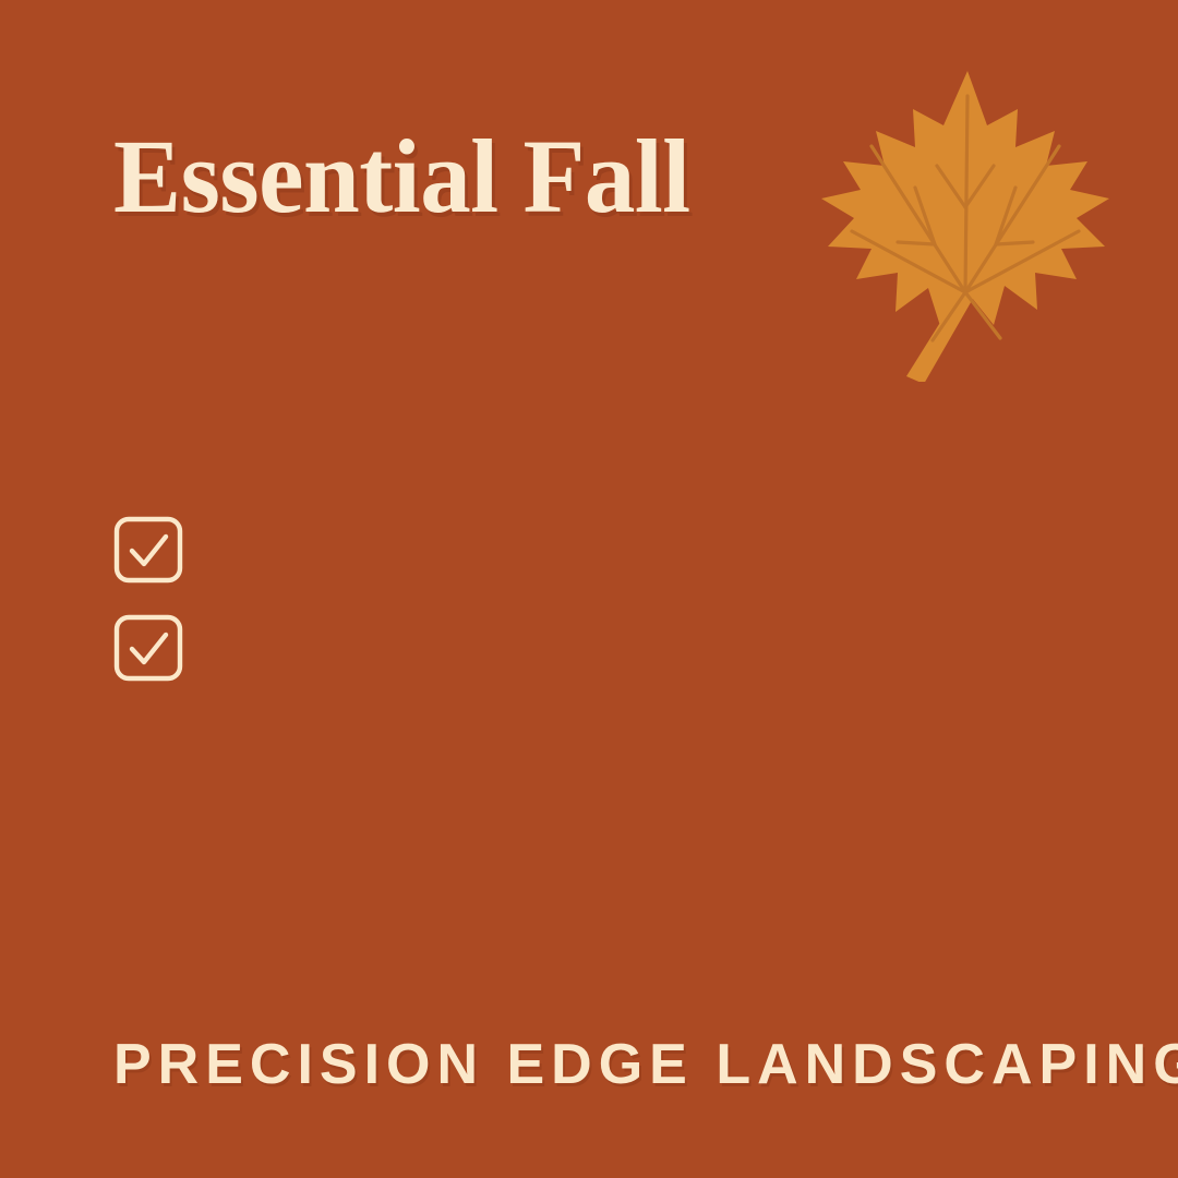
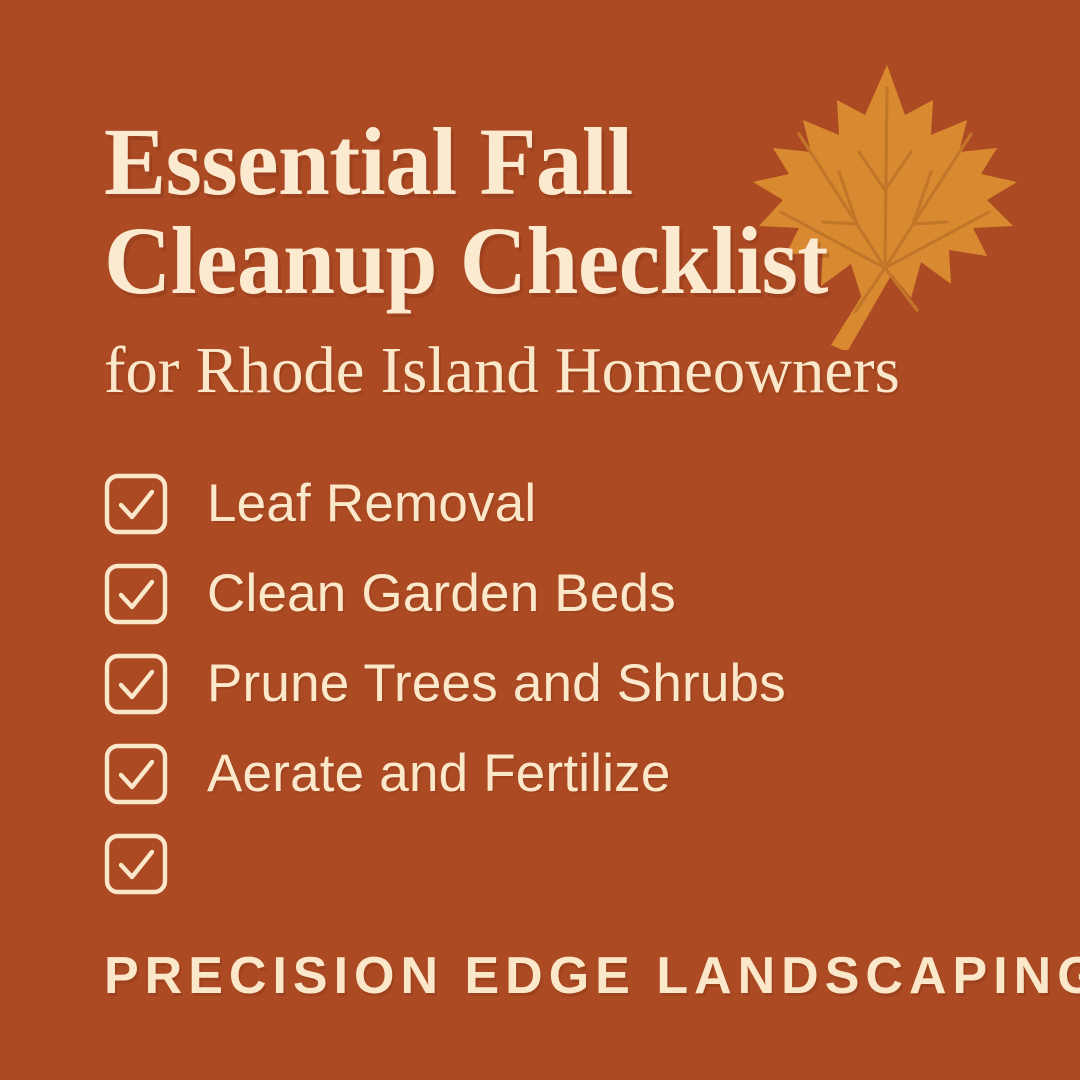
  Essential Fall
+ Cleanup Checklist
+ for Rhode Island Homeowners
+ Leaf Removal
+ Clean Garden Beds
+ Prune Trees and Shrubs
+ Aerate and Fertilize
  PRECISION EDGE LANDSCAPIN
